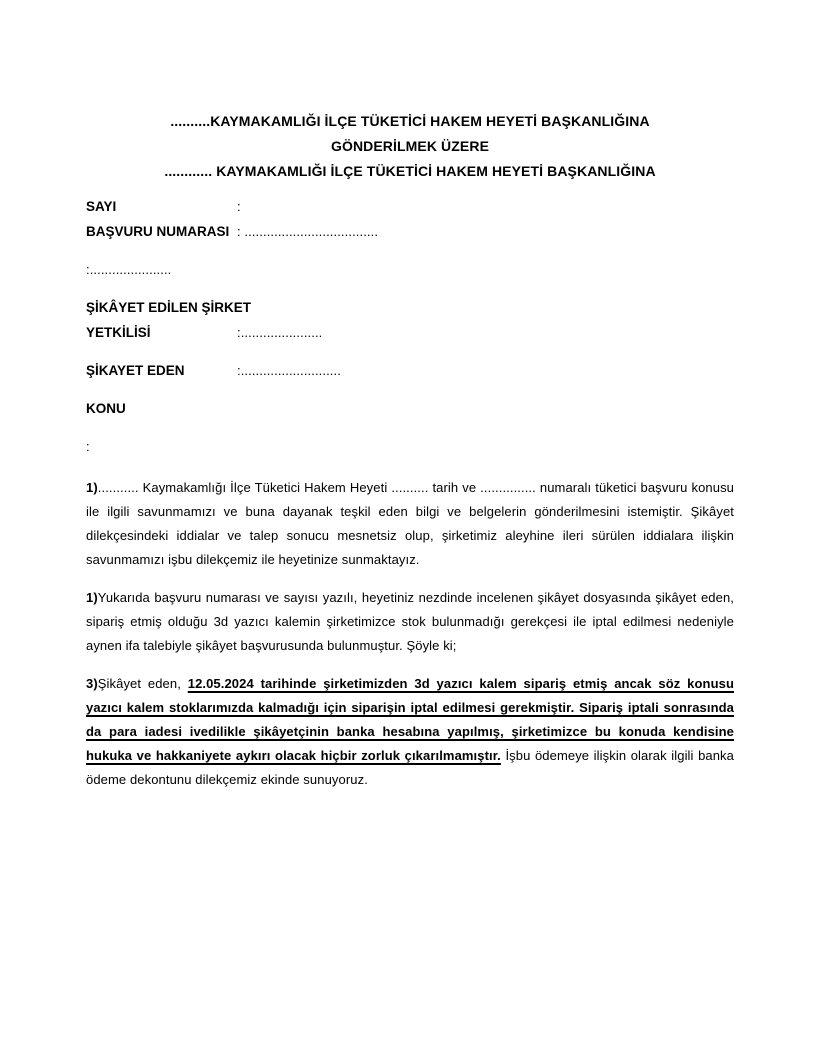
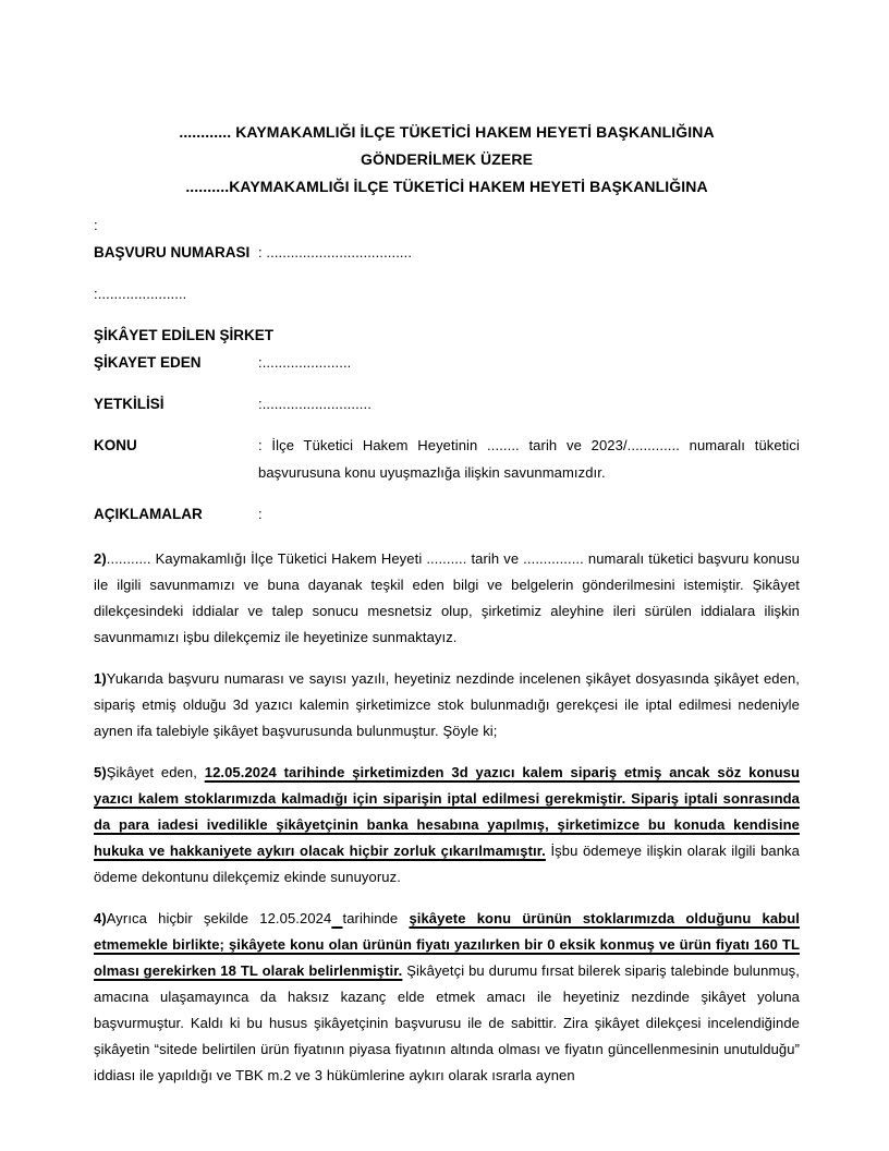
- ..........KAYMAKAMLIĞI İLÇE TÜKETİCİ HAKEM HEYETİ BAŞKANLIĞINA
+ ............ KAYMAKAMLIĞI İLÇE TÜKETİCİ HAKEM HEYETİ BAŞKANLIĞINA
  GÖNDERİLMEK ÜZERE
- ............ KAYMAKAMLIĞI İLÇE TÜKETİCİ HAKEM HEYETİ BAŞKANLIĞINA
+ ..........KAYMAKAMLIĞI İLÇE TÜKETİCİ HAKEM HEYETİ BAŞKANLIĞINA
- SAYI
  :
  BAŞVURU NUMARASI
  : ....................................
  :......................
  ŞİKÂYET EDİLEN ŞİRKET
- YETKİLİSİ
+ ŞİKAYET EDEN
  :......................
- ŞİKAYET EDEN
+ YETKİLİSİ
  :...........................
  KONU
+ : İlçe Tüketici Hakem Heyetinin ........ tarih ve 2023/............. numaralı tüketici başvurusuna konu uyuşmazlığa ilişkin savunmamızdır.
+ AÇIKLAMALAR
  :
- 1)........... Kaymakamlığı İlçe Tüketici Hakem Heyeti .......... tarih ve ............... numaralı tüketici başvuru konusu ile ilgili savunmamızı ve buna dayanak teşkil eden bilgi ve belgelerin gönderilmesini istemiştir. Şikâyet dilekçesindeki iddialar ve talep sonucu mesnetsiz olup, şirketimiz aleyhine ileri sürülen iddialara ilişkin savunmamızı işbu dilekçemiz ile heyetinize sunmaktayız.
+ 2)........... Kaymakamlığı İlçe Tüketici Hakem Heyeti .......... tarih ve ............... numaralı tüketici başvuru konusu ile ilgili savunmamızı ve buna dayanak teşkil eden bilgi ve belgelerin gönderilmesini istemiştir. Şikâyet dilekçesindeki iddialar ve talep sonucu mesnetsiz olup, şirketimiz aleyhine ileri sürülen iddialara ilişkin savunmamızı işbu dilekçemiz ile heyetinize sunmaktayız.
  1)Yukarıda başvuru numarası ve sayısı yazılı, heyetiniz nezdinde incelenen şikâyet dosyasında şikâyet eden, sipariş etmiş olduğu 3d yazıcı kalemin şirketimizce stok bulunmadığı gerekçesi ile iptal edilmesi nedeniyle aynen ifa talebiyle şikâyet başvurusunda bulunmuştur. Şöyle ki;
- 3)Şikâyet eden, 12.05.2024 tarihinde şirketimizden 3d yazıcı kalem sipariş etmiş ancak söz konusu yazıcı kalem stoklarımızda kalmadığı için siparişin iptal edilmesi gerekmiştir. Sipariş iptali sonrasında da para iadesi ivedilikle şikâyetçinin banka hesabına yapılmış, şirketimizce bu konuda kendisine hukuka ve hakkaniyete aykırı olacak hiçbir zorluk çıkarılmamıştır. İşbu ödemeye ilişkin olarak ilgili banka ödeme dekontunu dilekçemiz ekinde sunuyoruz.
+ 5)Şikâyet eden, 12.05.2024 tarihinde şirketimizden 3d yazıcı kalem sipariş etmiş ancak söz konusu yazıcı kalem stoklarımızda kalmadığı için siparişin iptal edilmesi gerekmiştir. Sipariş iptali sonrasında da para iadesi ivedilikle şikâyetçinin banka hesabına yapılmış, şirketimizce bu konuda kendisine hukuka ve hakkaniyete aykırı olacak hiçbir zorluk çıkarılmamıştır. İşbu ödemeye ilişkin olarak ilgili banka ödeme dekontunu dilekçemiz ekinde sunuyoruz.
+ 4)Ayrıca hiçbir şekilde 12.05.2024 tarihinde şikâyete konu ürünün stoklarımızda olduğunu kabul etmemekle birlikte; şikâyete konu olan ürünün fiyatı yazılırken bir 0 eksik konmuş ve ürün fiyatı 160 TL olması gerekirken 18 TL olarak belirlenmiştir. Şikâyetçi bu durumu fırsat bilerek sipariş talebinde bulunmuş, amacına ulaşamayınca da haksız kazanç elde etmek amacı ile heyetiniz nezdinde şikâyet yoluna başvurmuştur. Kaldı ki bu husus şikâyetçinin başvurusu ile de sabittir. Zira şikâyet dilekçesi incelendiğinde şikâyetin “sitede belirtilen ürün fiyatının piyasa fiyatının altında olması ve fiyatın güncellenmesinin unutulduğu” iddiası ile yapıldığı ve TBK m.2 ve 3 hükümlerine aykırı olarak ısrarla aynen
